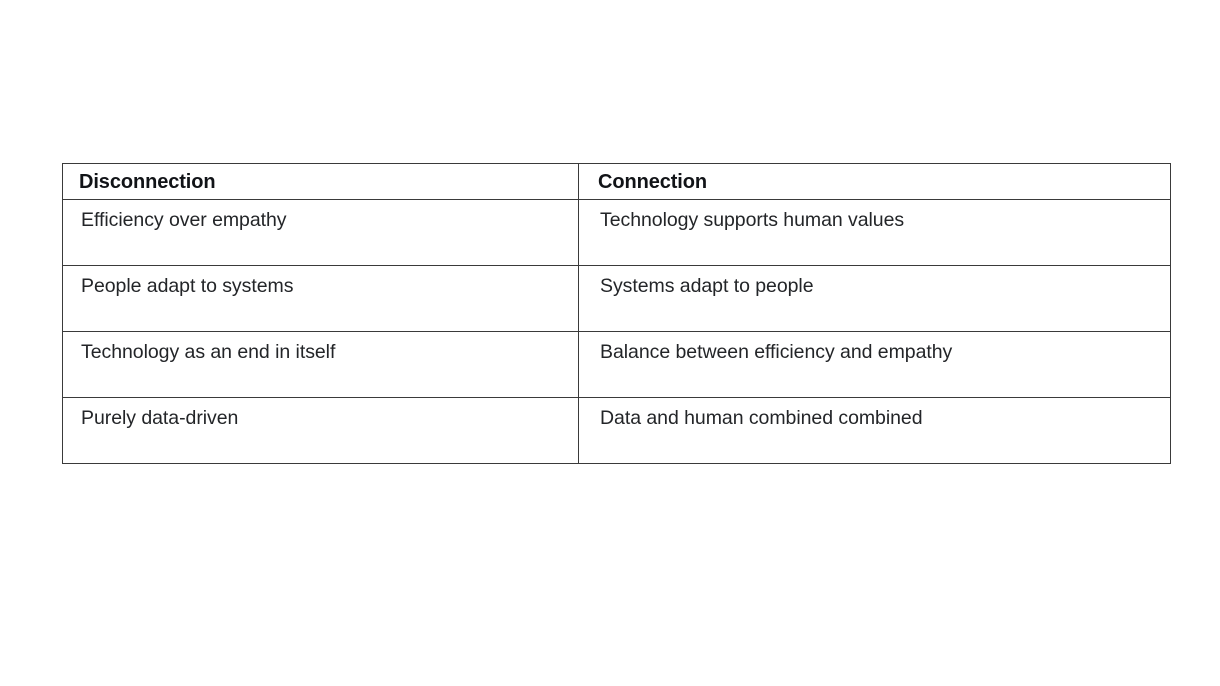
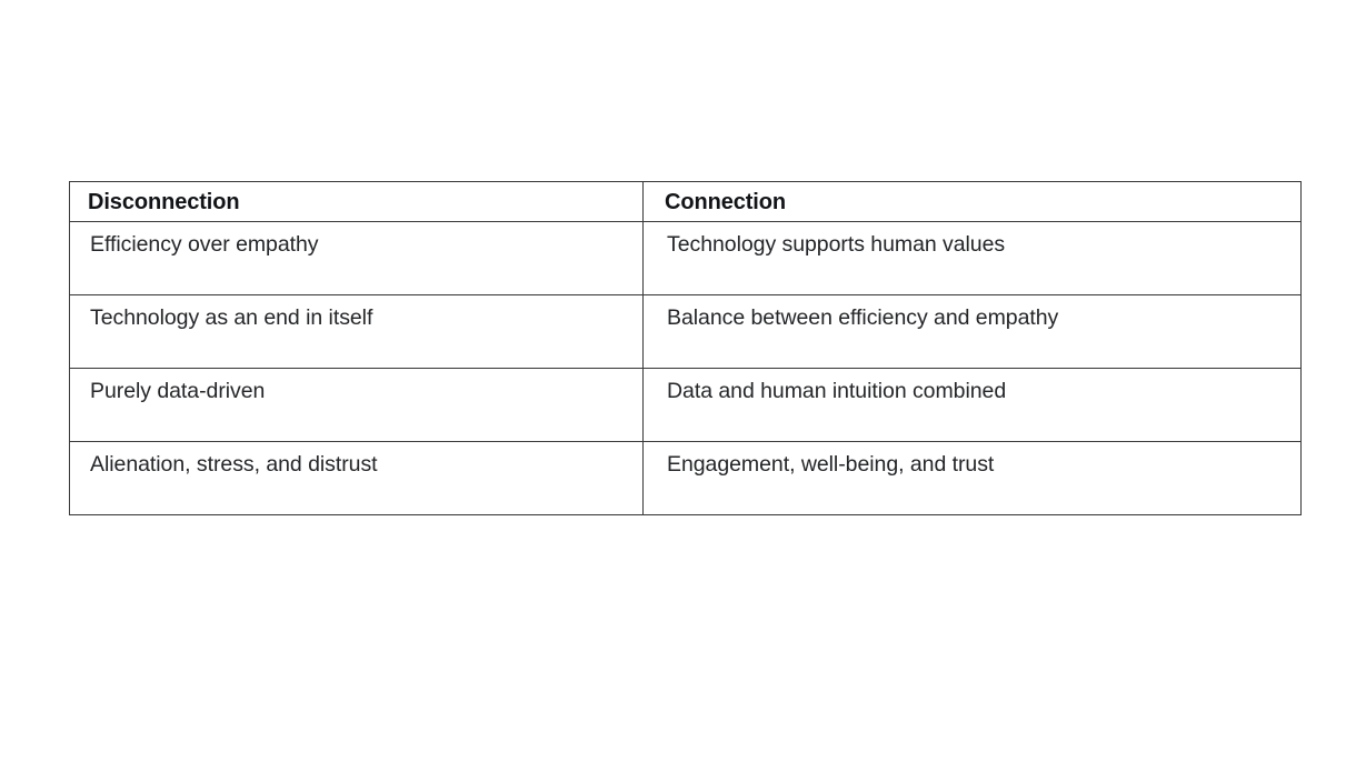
  Disconnection	Connection
  Efficiency over empathy	Technology supports human values
- People adapt to systems	Systems adapt to people
  Technology as an end in itself	Balance between efficiency and empathy
- Purely data-driven	Data and human combined combined
+ Purely data-driven	Data and human intuition combined
+ Alienation, stress, and distrust	Engagement, well-being, and trust
